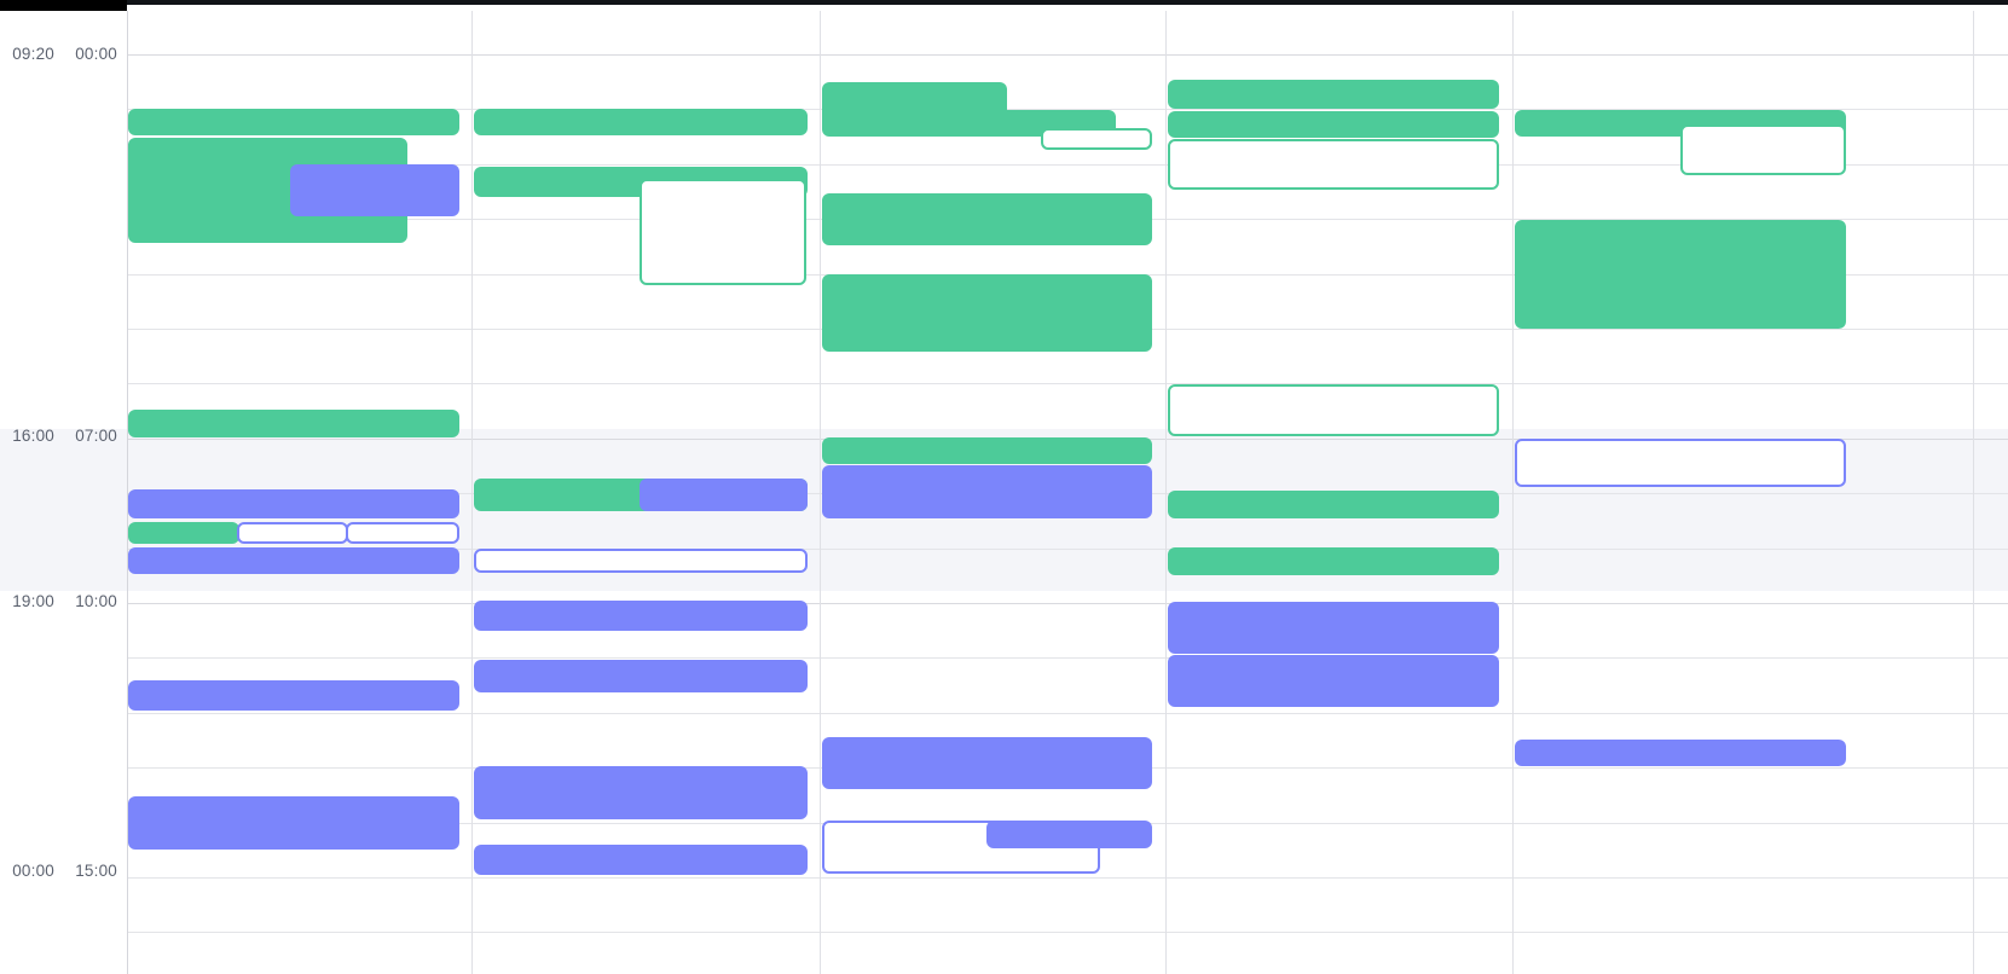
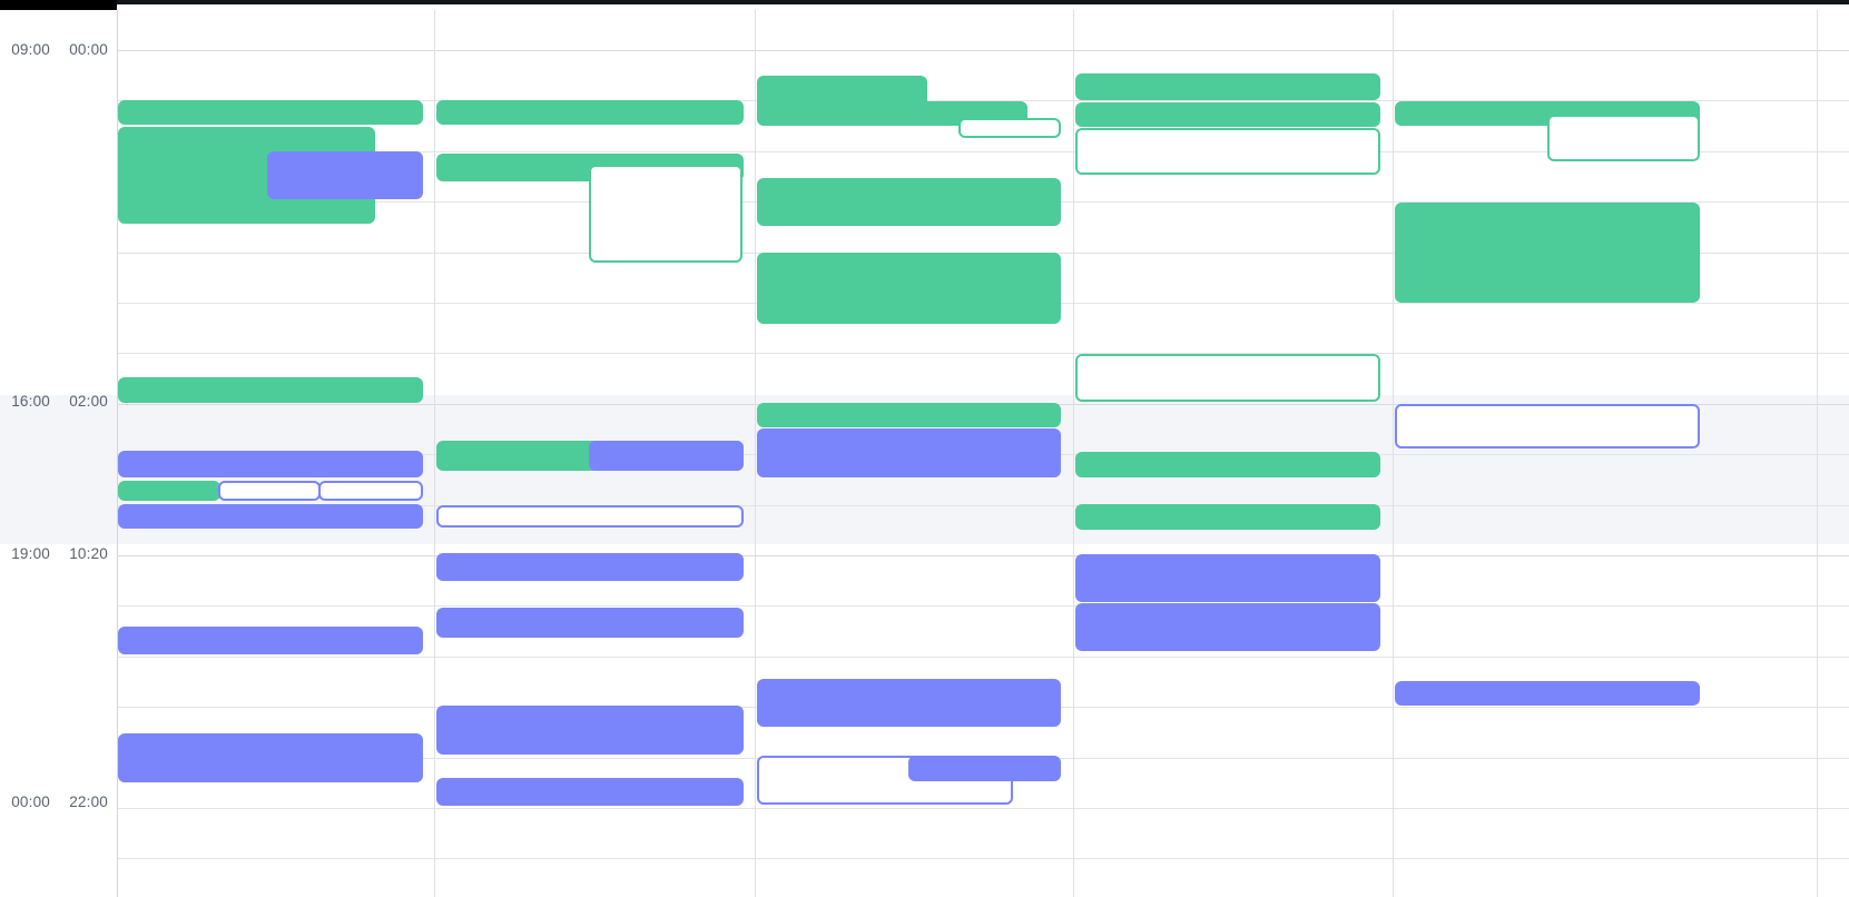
- 09:20 00:00
+ 09:00 00:00
- 16:00 07:00
+ 16:00 02:00
- 19:00 10:00
+ 19:00 10:20
- 00:00 15:00
+ 00:00 22:00
